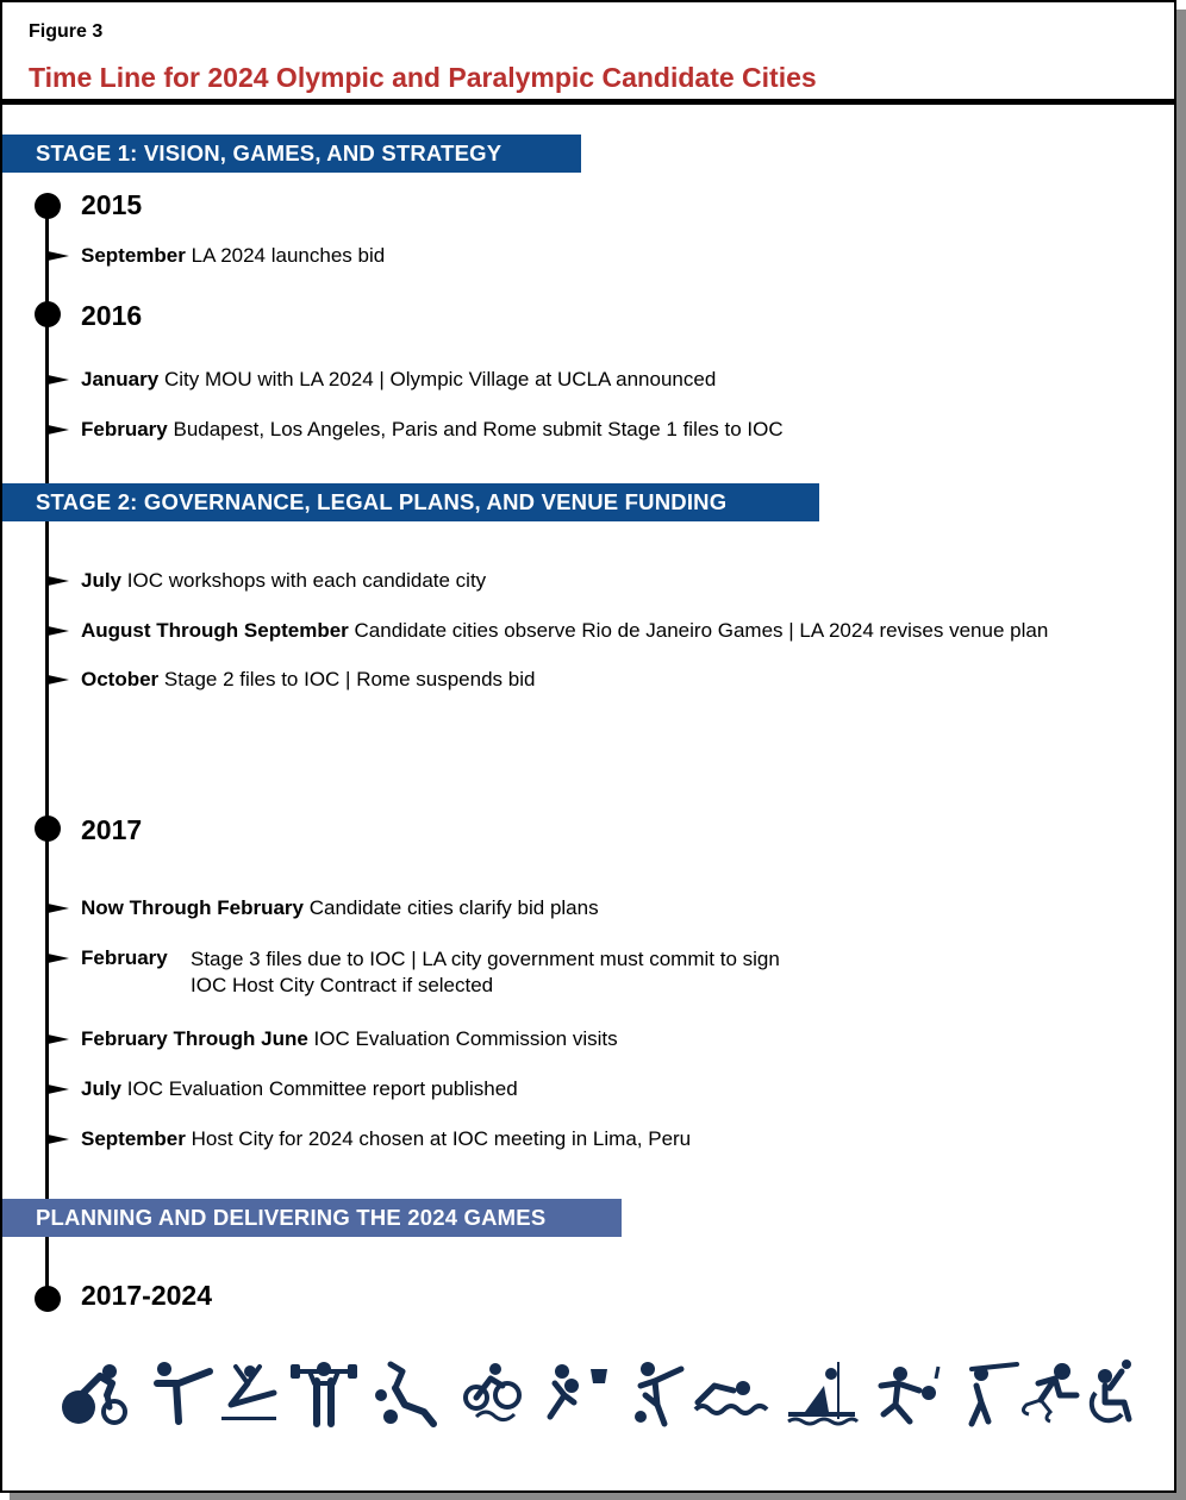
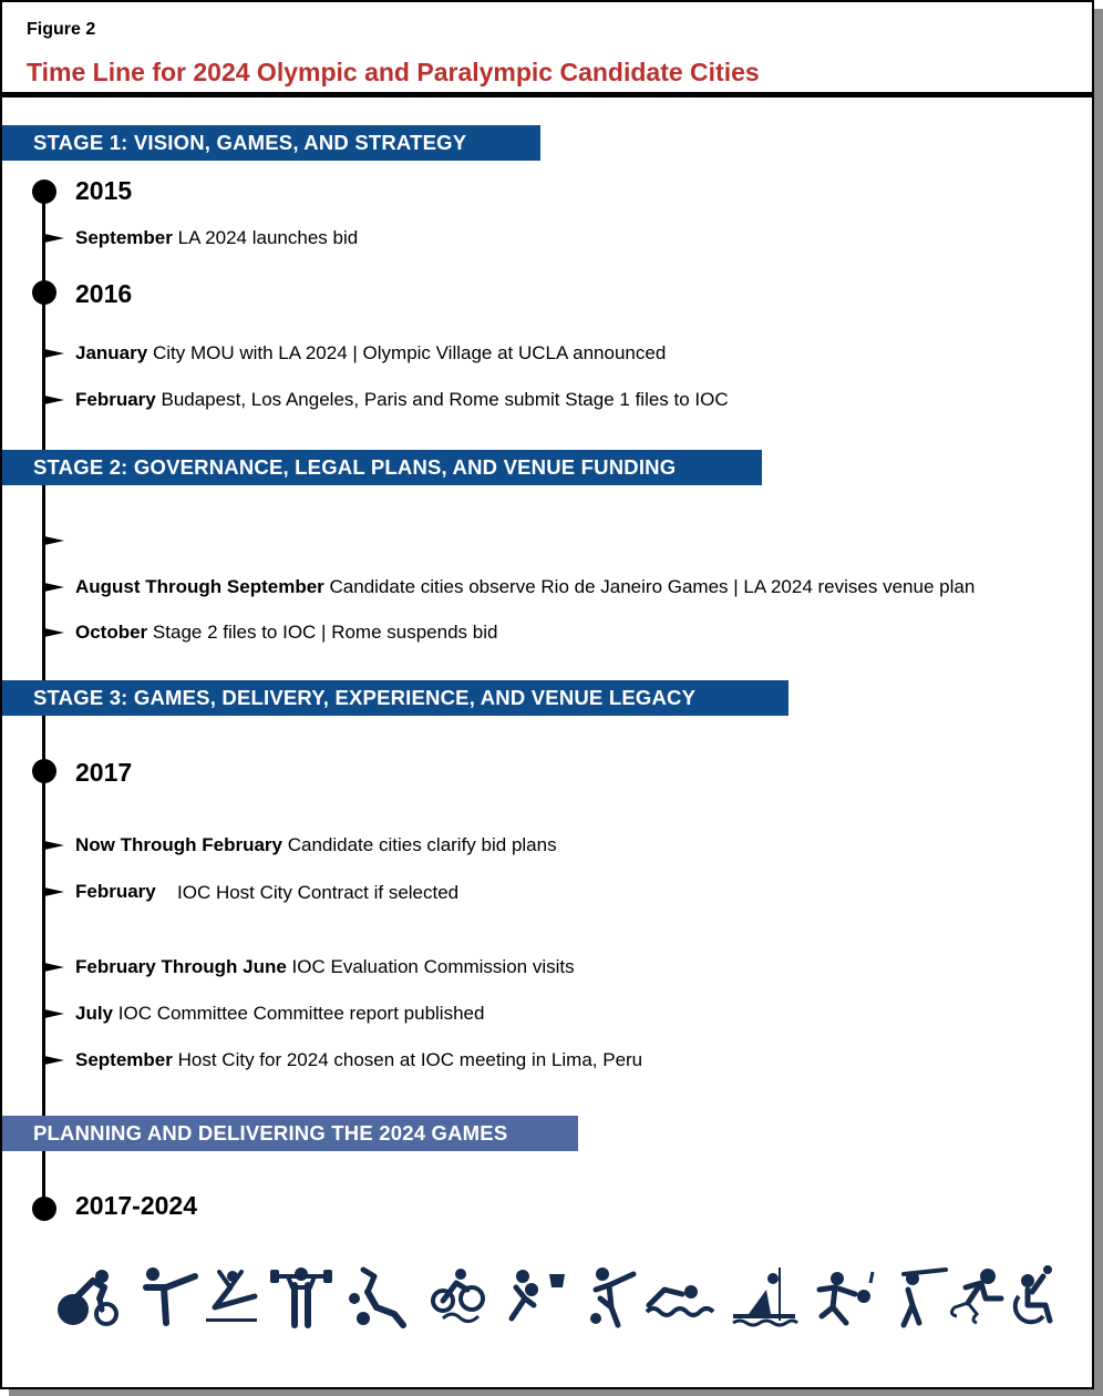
- Figure 3
+ Figure 2
  Time Line for 2024 Olympic and Paralympic Candidate Cities
  STAGE 1: VISION, GAMES, AND STRATEGY
  2015
  September LA 2024 launches bid
  2016
  January City MOU with LA 2024 | Olympic Village at UCLA announced
  February Budapest, Los Angeles, Paris and Rome submit Stage 1 files to IOC
  STAGE 2: GOVERNANCE, LEGAL PLANS, AND VENUE FUNDING
- July IOC workshops with each candidate city
  August Through September Candidate cities observe Rio de Janeiro Games | LA 2024 revises venue plan
  October Stage 2 files to IOC | Rome suspends bid
+ STAGE 3: GAMES, DELIVERY, EXPERIENCE, AND VENUE LEGACY
  2017
  Now Through February Candidate cities clarify bid plans
  February
- Stage 3 files due to IOC | LA city government must commit to sign
  IOC Host City Contract if selected
  February Through June IOC Evaluation Commission visits
- July IOC Evaluation Committee report published
+ July IOC Committee Committee report published
  September Host City for 2024 chosen at IOC meeting in Lima, Peru
  PLANNING AND DELIVERING THE 2024 GAMES
  2017-2024
